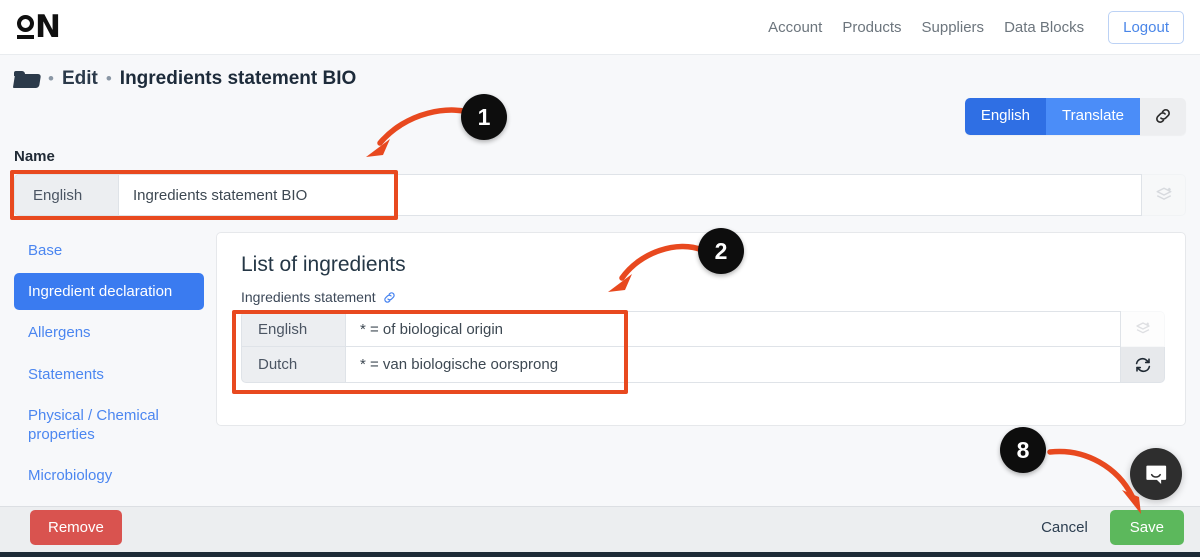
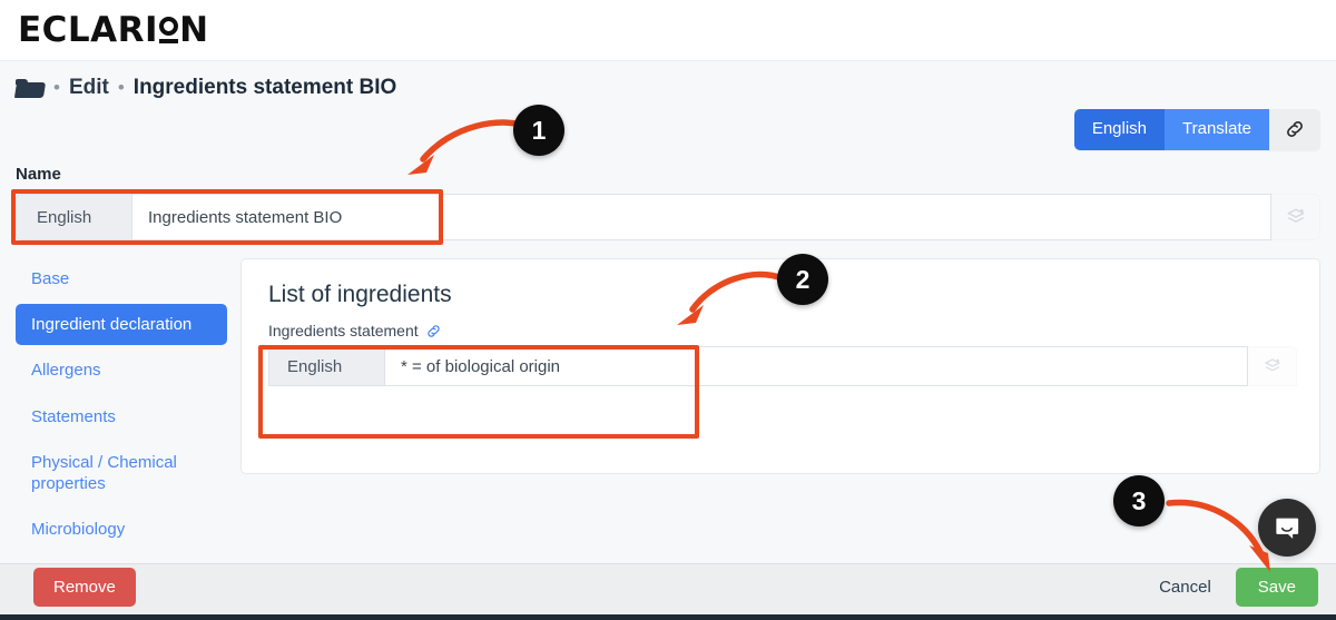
+ ECLARI
  N
- Account
- Products
- Suppliers
- Data Blocks
- Logout
  •
  Edit
  •
  Ingredients statement BIO
  English
  Translate
  Name
  English
  Ingredients statement BIO
  Base
  Ingredient declaration
  Allergens
  Statements
  Physical / Chemical properties
  Microbiology
  List of ingredients
  Ingredients statement
  English
  * = of biological origin
- Dutch
- * = van biologische oorsprong
  Remove
  Cancel
  Save
  1
  2
- 8
+ 3
